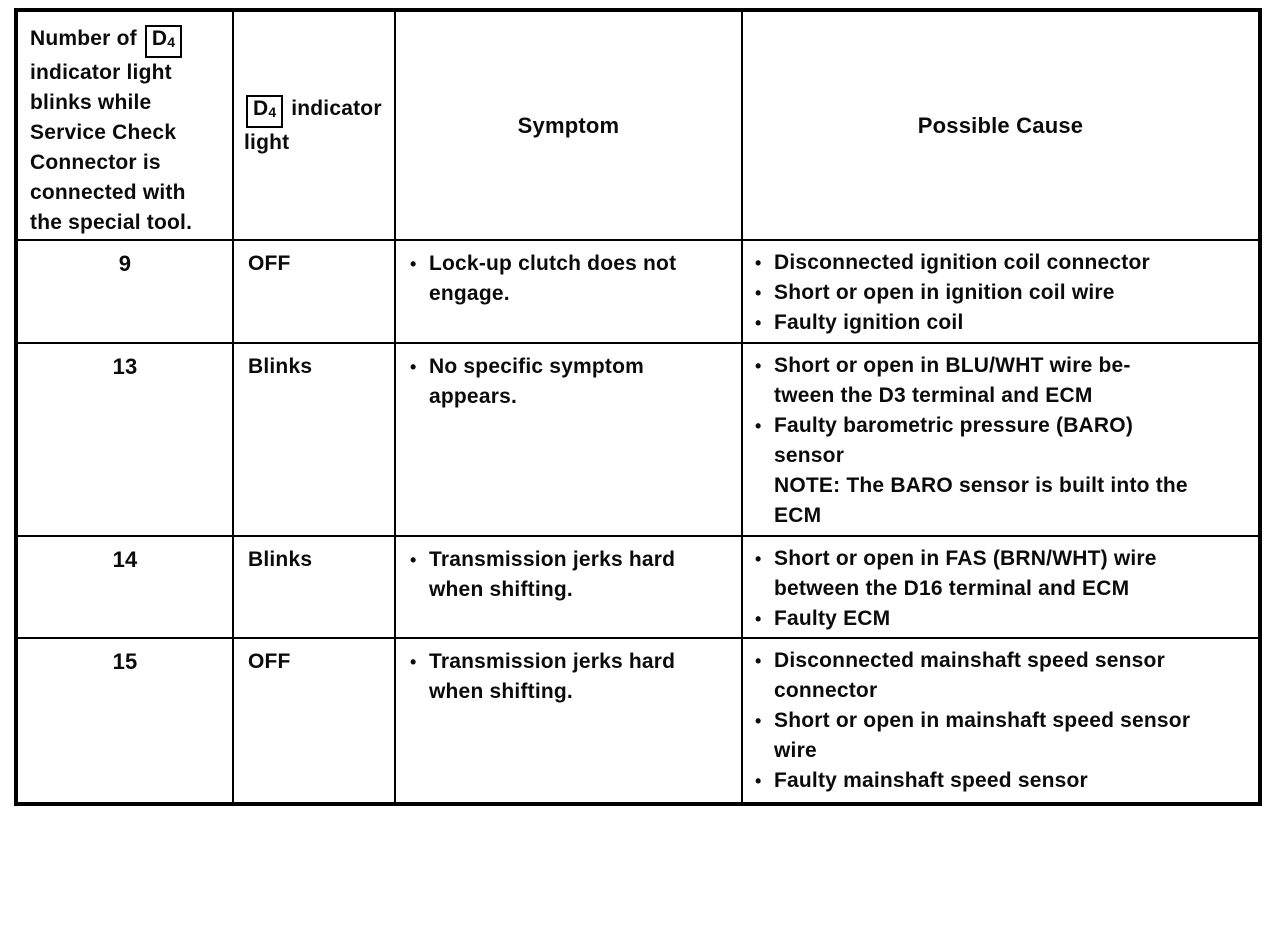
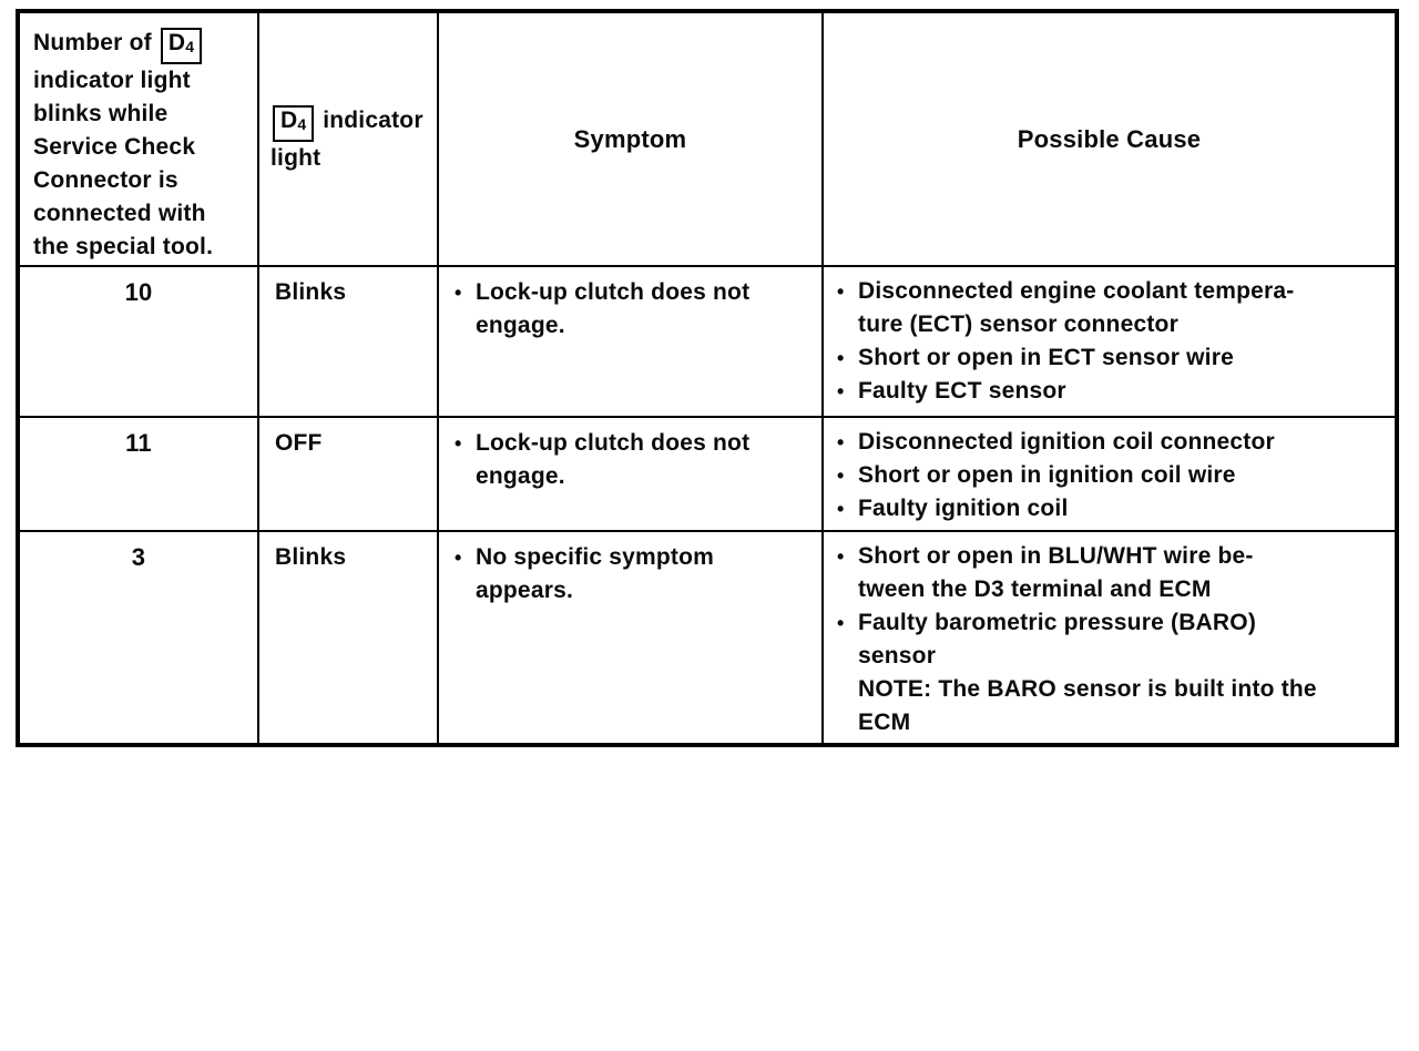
  Number of D4 indicator light blinks while Service Check Connector is connected with the special tool.	D4 indicator light	Symptom	Possible Cause
+ 10	Blinks	• Lock-up clutch does not engage.	• Disconnected engine coolant tempera- ture (ECT) sensor connector • Short or open in ECT sensor wire • Faulty ECT sensor
- 9	OFF	• Lock-up clutch does not engage.	• Disconnected ignition coil connector • Short or open in ignition coil wire • Faulty ignition coil
+ 11	OFF	• Lock-up clutch does not engage.	• Disconnected ignition coil connector • Short or open in ignition coil wire • Faulty ignition coil
- 13	Blinks	• No specific symptom appears.	• Short or open in BLU/WHT wire be- tween the D3 terminal and ECM • Faulty barometric pressure (BARO) sensor NOTE: The BARO sensor is built into the ECM
+ 3	Blinks	• No specific symptom appears.	• Short or open in BLU/WHT wire be- tween the D3 terminal and ECM • Faulty barometric pressure (BARO) sensor NOTE: The BARO sensor is built into the ECM
- 14	Blinks	• Transmission jerks hard when shifting.	• Short or open in FAS (BRN/WHT) wire between the D16 terminal and ECM • Faulty ECM
- 15	OFF	• Transmission jerks hard when shifting.	• Disconnected mainshaft speed sensor connector • Short or open in mainshaft speed sensor wire • Faulty mainshaft speed sensor
